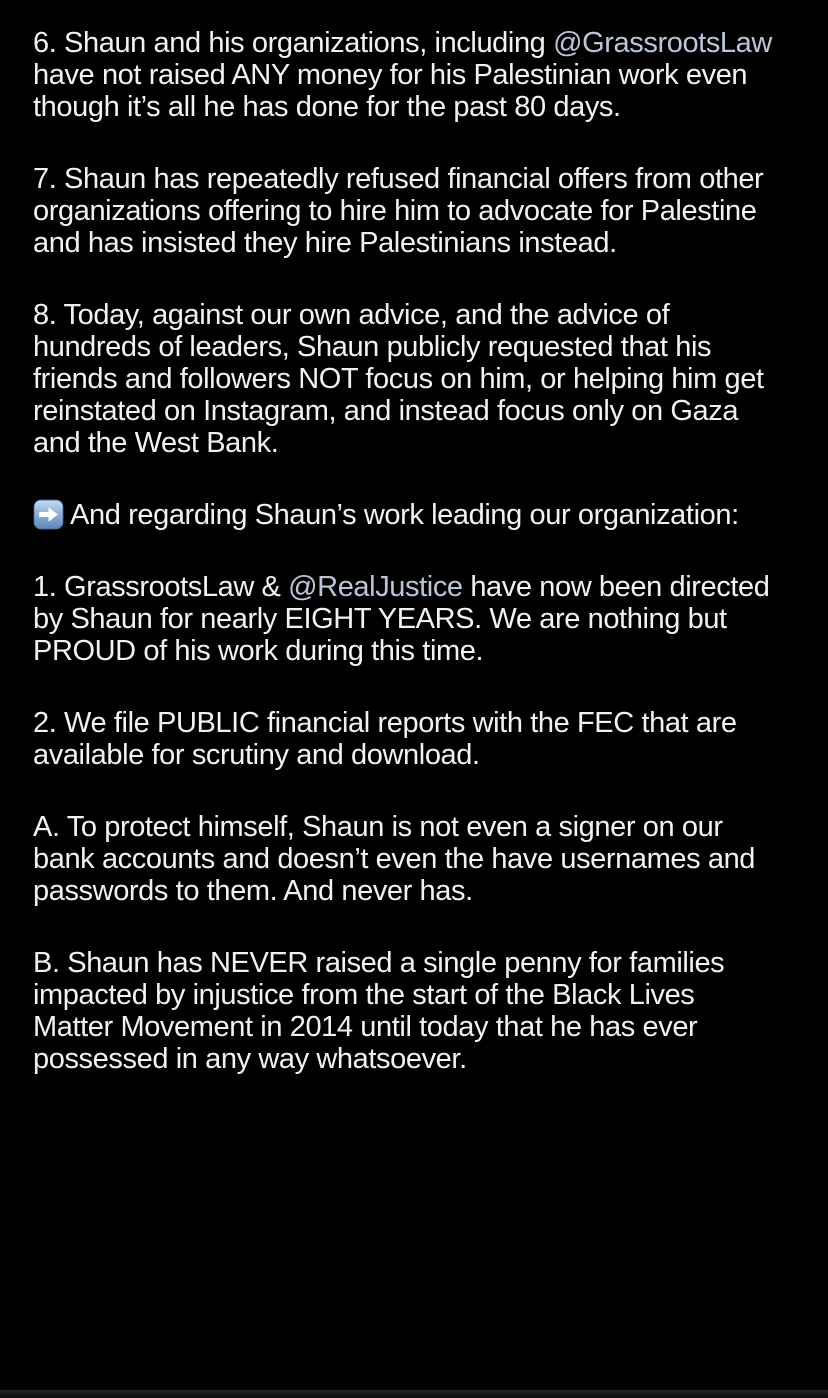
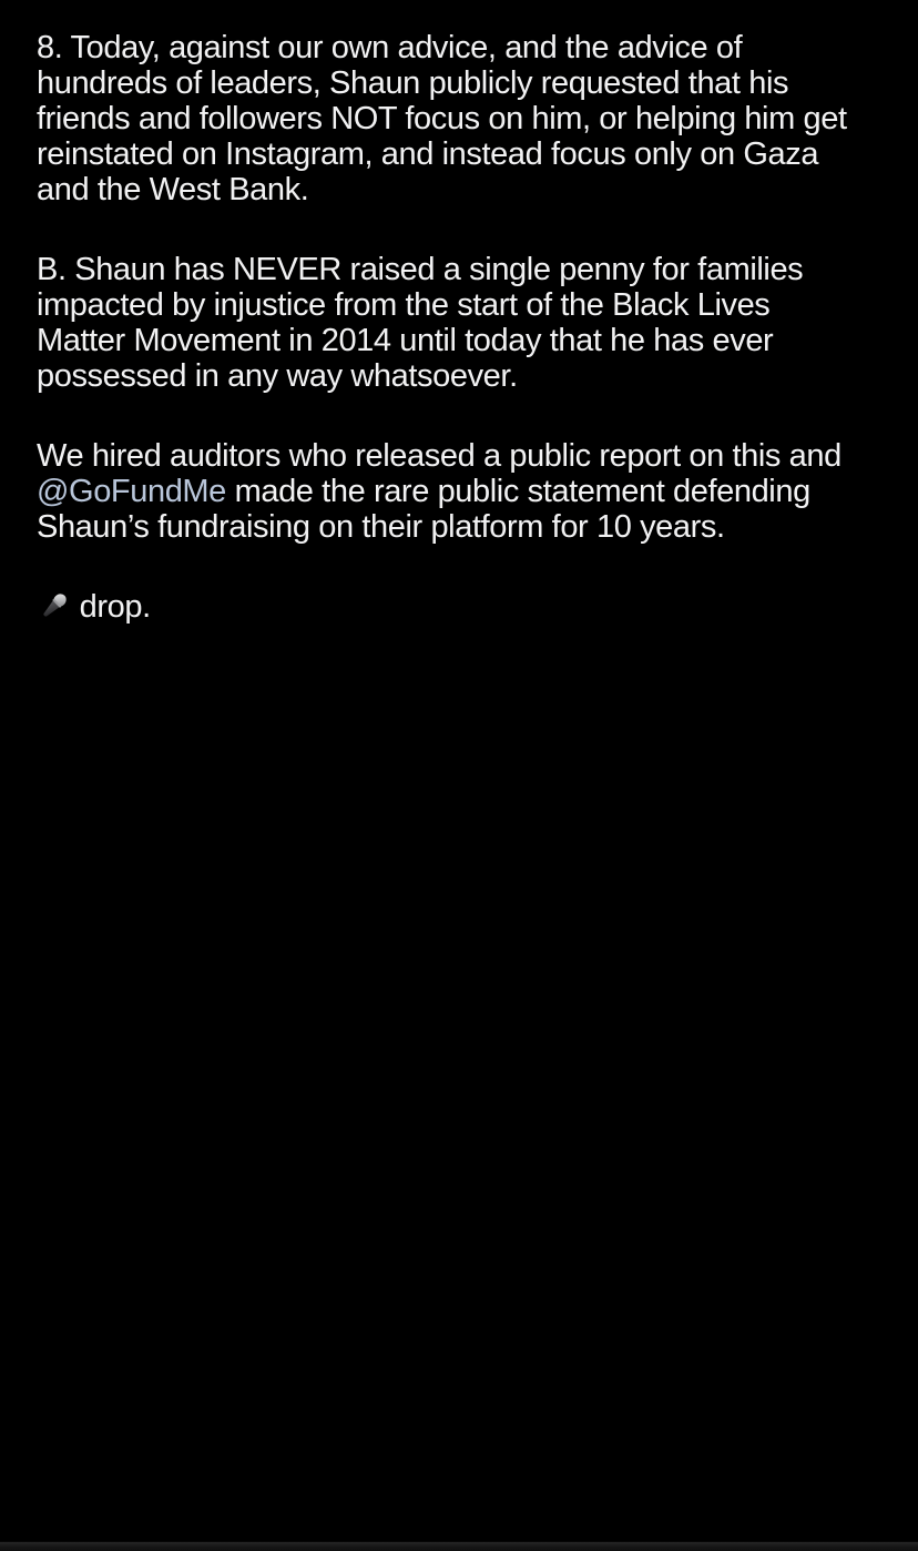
- 6. Shaun and his organizations, including @GrassrootsLaw
- have not raised ANY money for his Palestinian work even
- though it’s all he has done for the past 80 days.
- 7. Shaun has repeatedly refused financial offers from other
- organizations offering to hire him to advocate for Palestine
- and has insisted they hire Palestinians instead.
  8. Today, against our own advice, and the advice of
  hundreds of leaders, Shaun publicly requested that his
  friends and followers NOT focus on him, or helping him get
  reinstated on Instagram, and instead focus only on Gaza
  and the West Bank.
- And regarding Shaun’s work leading our organization:
- 1. GrassrootsLaw & @RealJustice have now been directed
- by Shaun for nearly EIGHT YEARS. We are nothing but
- PROUD of his work during this time.
- 2. We file PUBLIC financial reports with the FEC that are
- available for scrutiny and download.
- A. To protect himself, Shaun is not even a signer on our
- bank accounts and doesn’t even the have usernames and
- passwords to them. And never has.
  B. Shaun has NEVER raised a single penny for families
  impacted by injustice from the start of the Black Lives
  Matter Movement in 2014 until today that he has ever
  possessed in any way whatsoever.
+ We hired auditors who released a public report on this and
+ @GoFundMe made the rare public statement defending
+ Shaun’s fundraising on their platform for 10 years.
+ drop.
